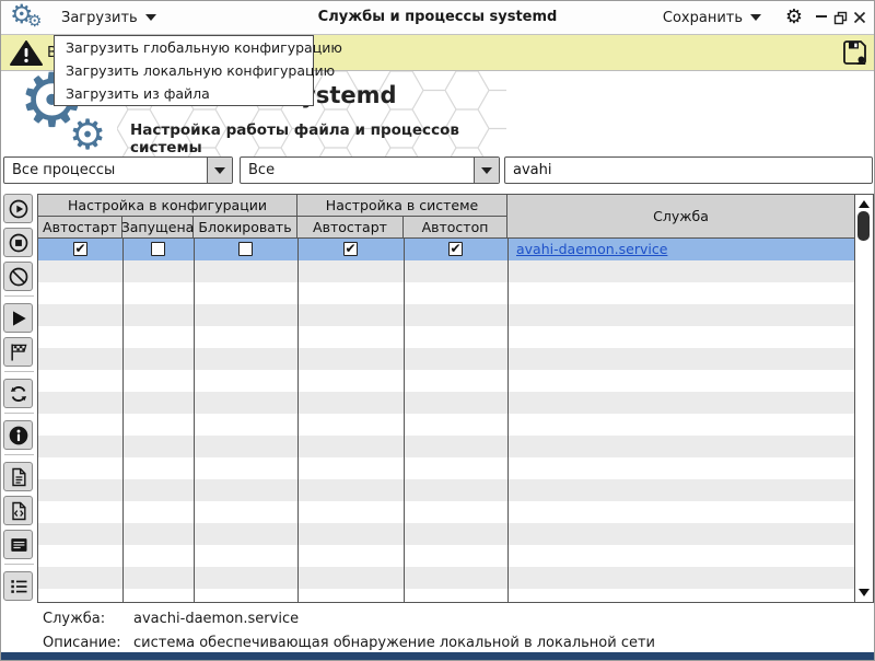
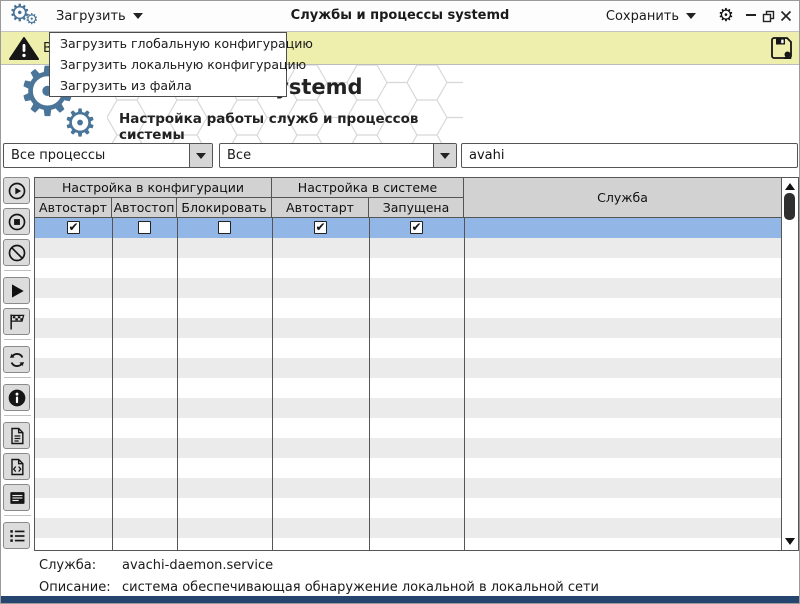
  ⚙
  ⚙
  Загрузить
  Службы и процессы systemd
  Сохранить
  ⚙
  В
  ⚙
  ⚙
  stemd
- Настройка работы файла и процессов системы
+ Настройка работы служб и процессов системы
  Загрузить глобальную конфигурацию
  Загрузить локальную конфигурацию
  Загрузить из файла
  Все процессы
  Все
  avahi
  Настройка в конфигурации
  Настройка в системе
  Служба
  Автостарт
- Запущена
+ Автостоп
  Блокировать
  Автостарт
- Автостоп
+ Запущена
  ✔
  ✔
  ✔
- avahi-daemon.service
  Служба:
  avachi-daemon.service
  Описание:
  система обеспечивающая обнаружение локальной в локальной сети
